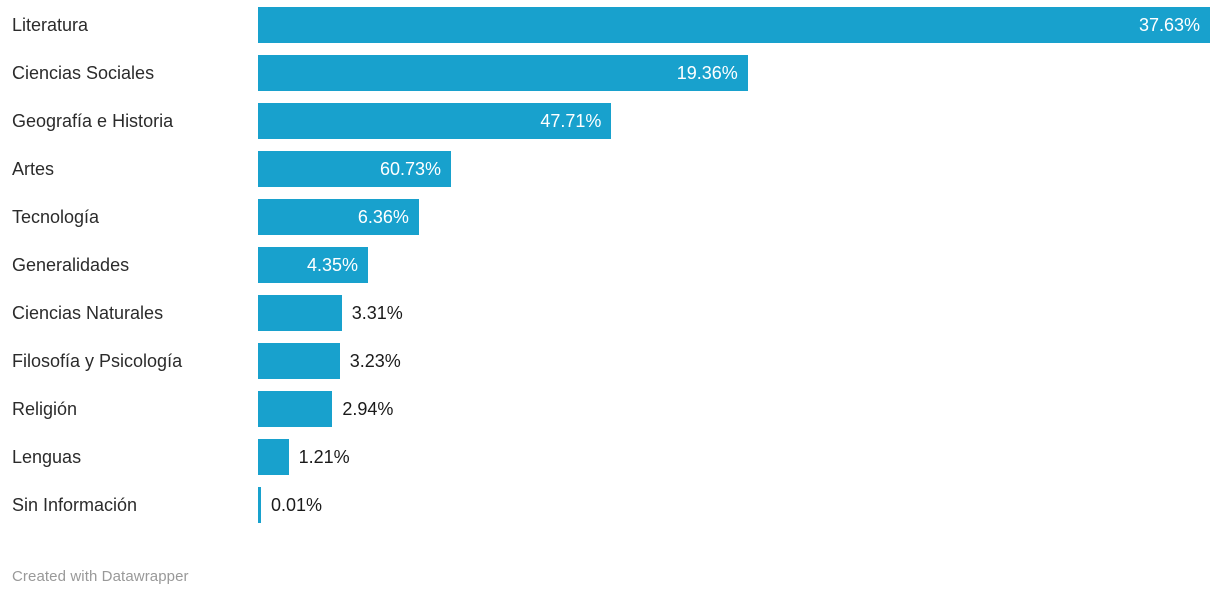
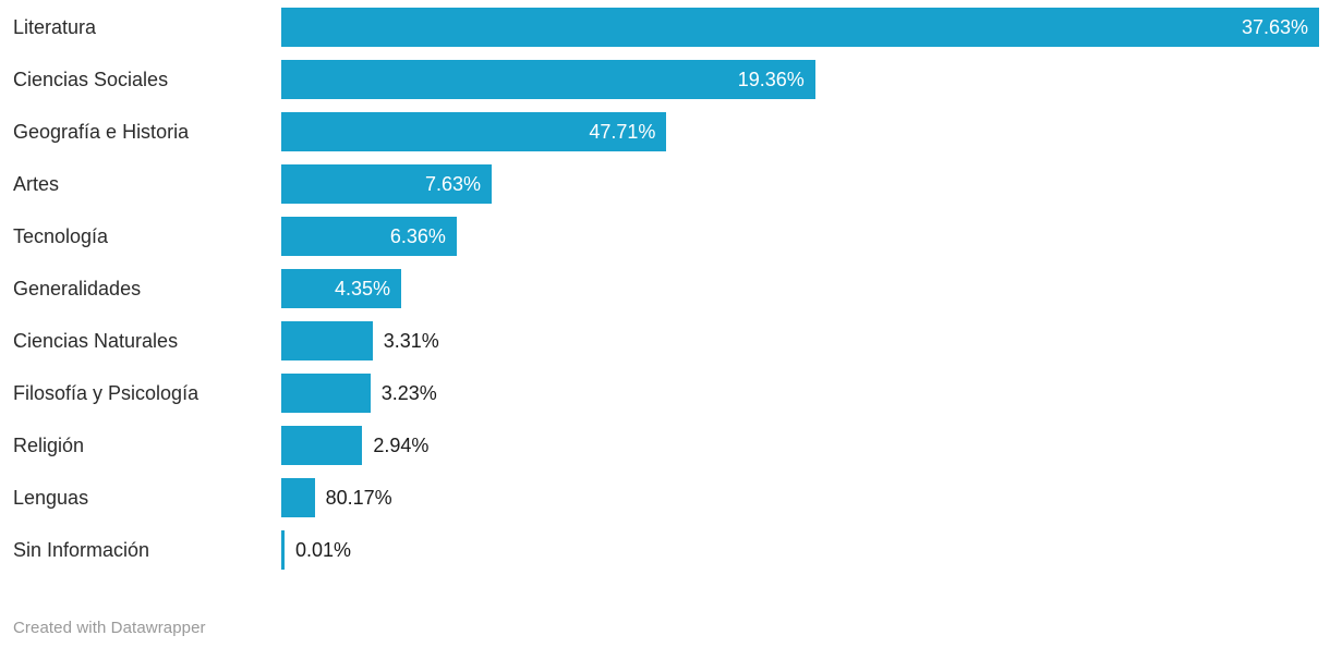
  Literatura
  37.63%
  Ciencias Sociales
  19.36%
  Geografía e Historia
  47.71%
  Artes
- 60.73%
+ 7.63%
  Tecnología
  6.36%
  Generalidades
  4.35%
  Ciencias Naturales
  3.31%
  Filosofía y Psicología
  3.23%
  Religión
  2.94%
  Lenguas
- 1.21%
+ 80.17%
  Sin Información
  0.01%
  Created with Datawrapper
